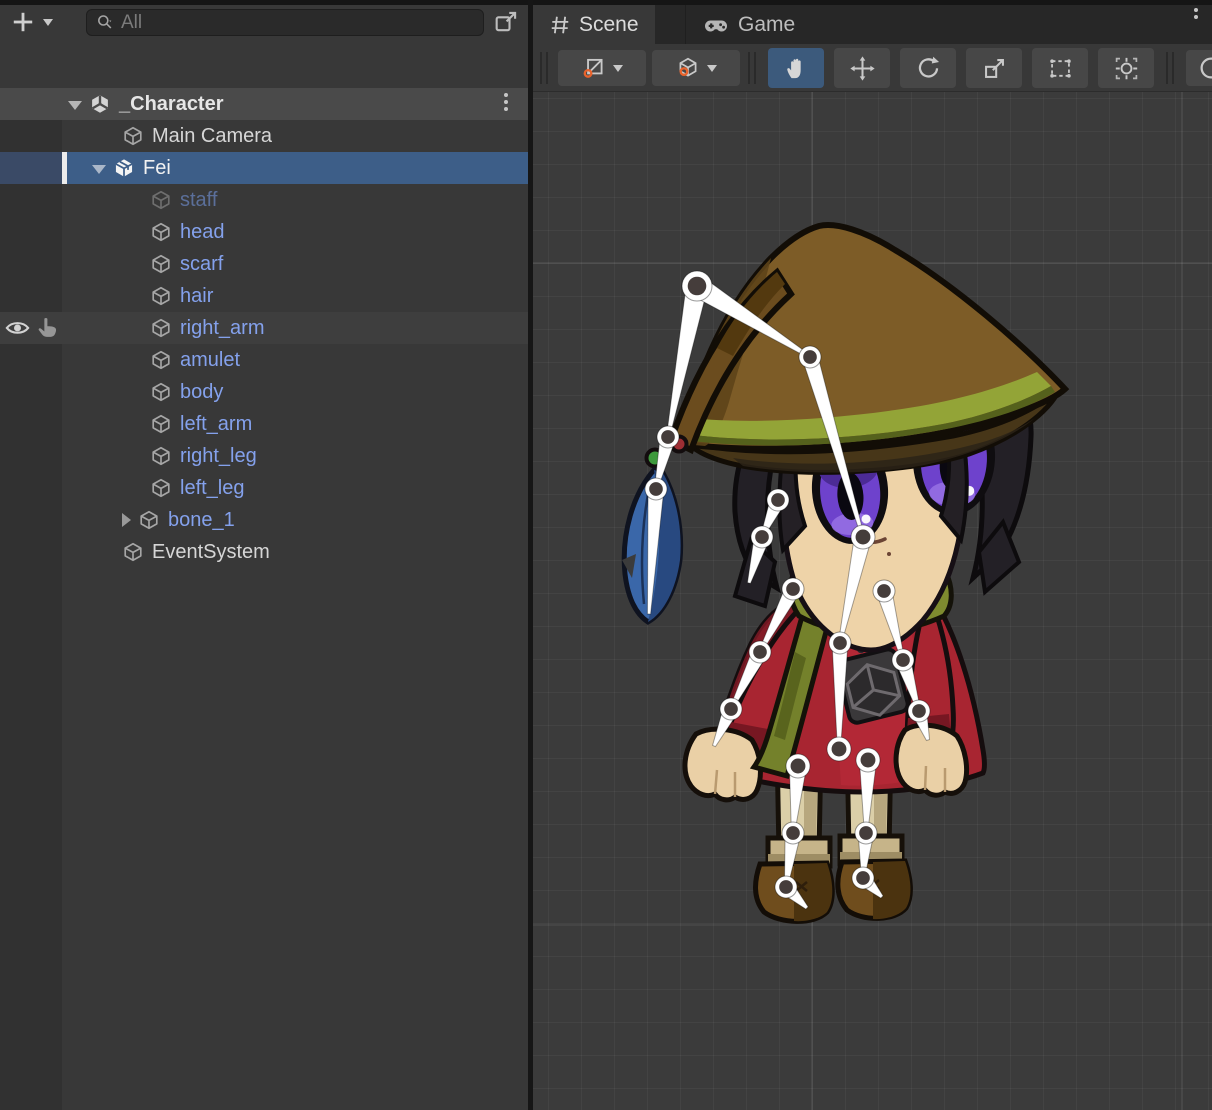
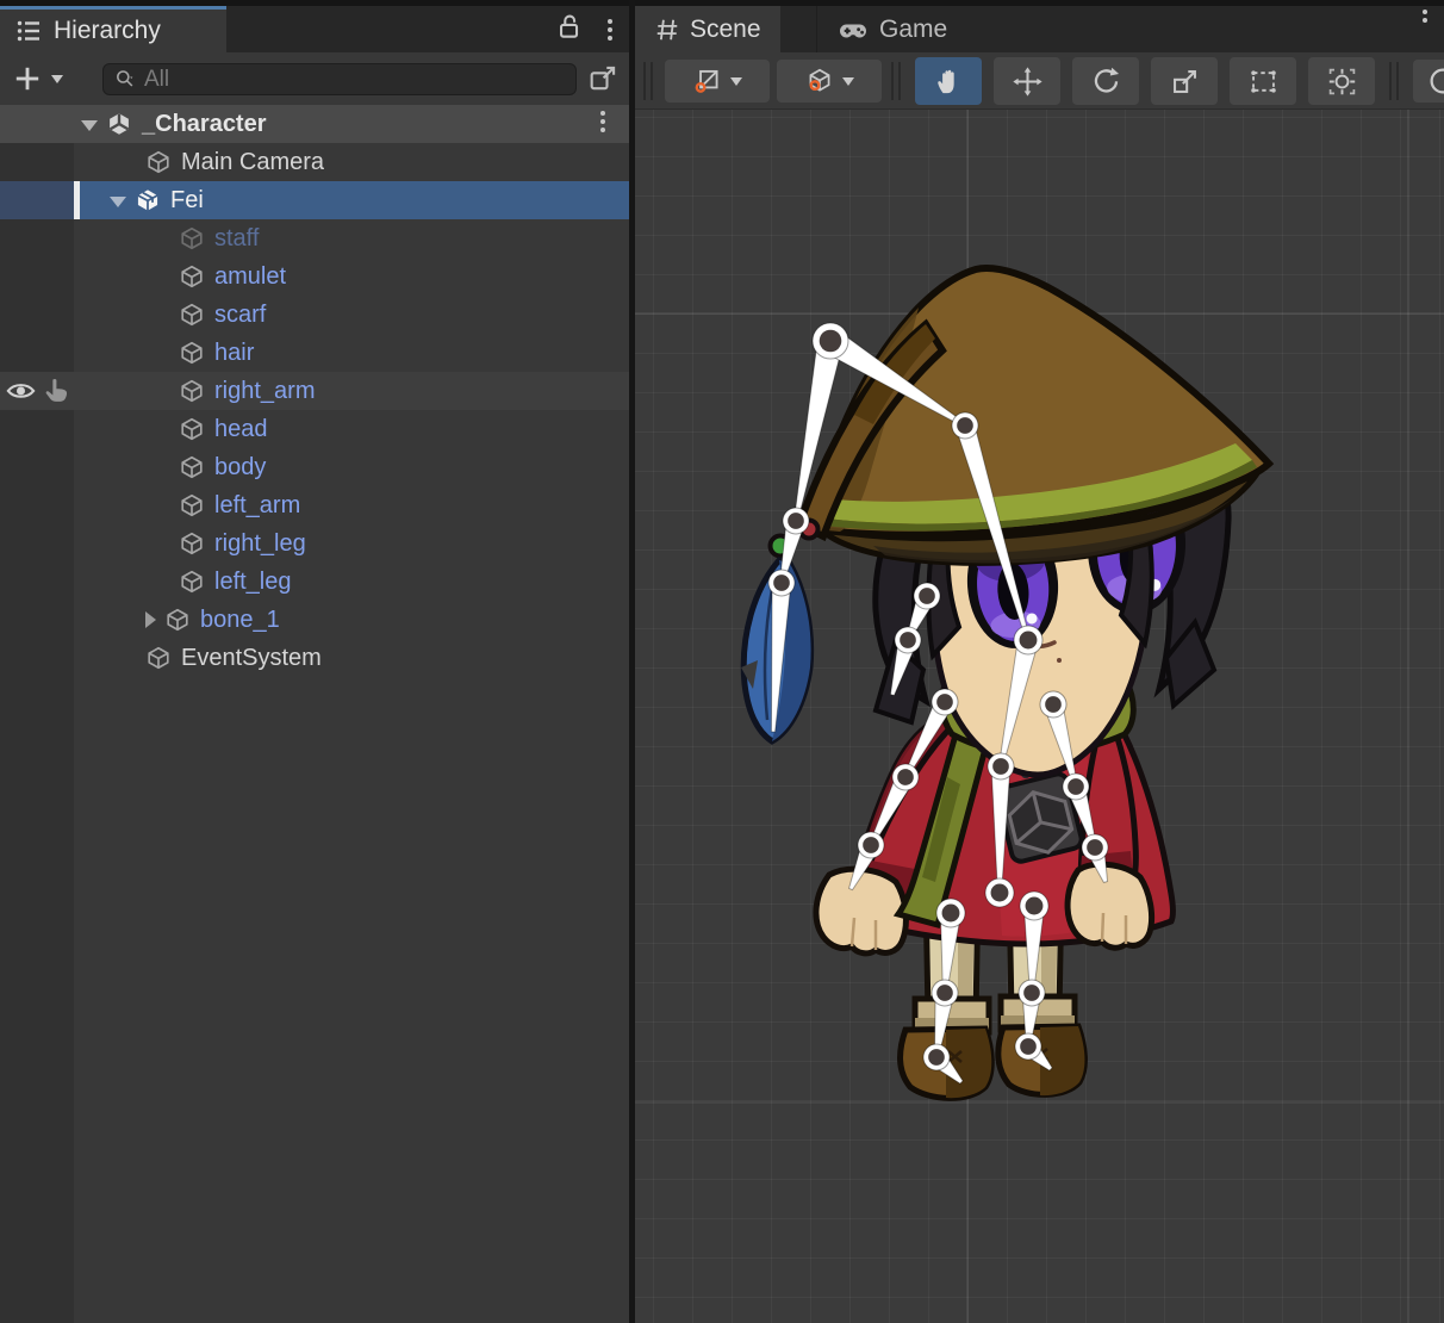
+ Hierarchy
  All
  _Character
  Main Camera
  Fei
  staff
- head
+ amulet
  scarf
  hair
  right_arm
- amulet
+ head
  body
  left_arm
  right_leg
  left_leg
  bone_1
  EventSystem
  Scene
  Game
